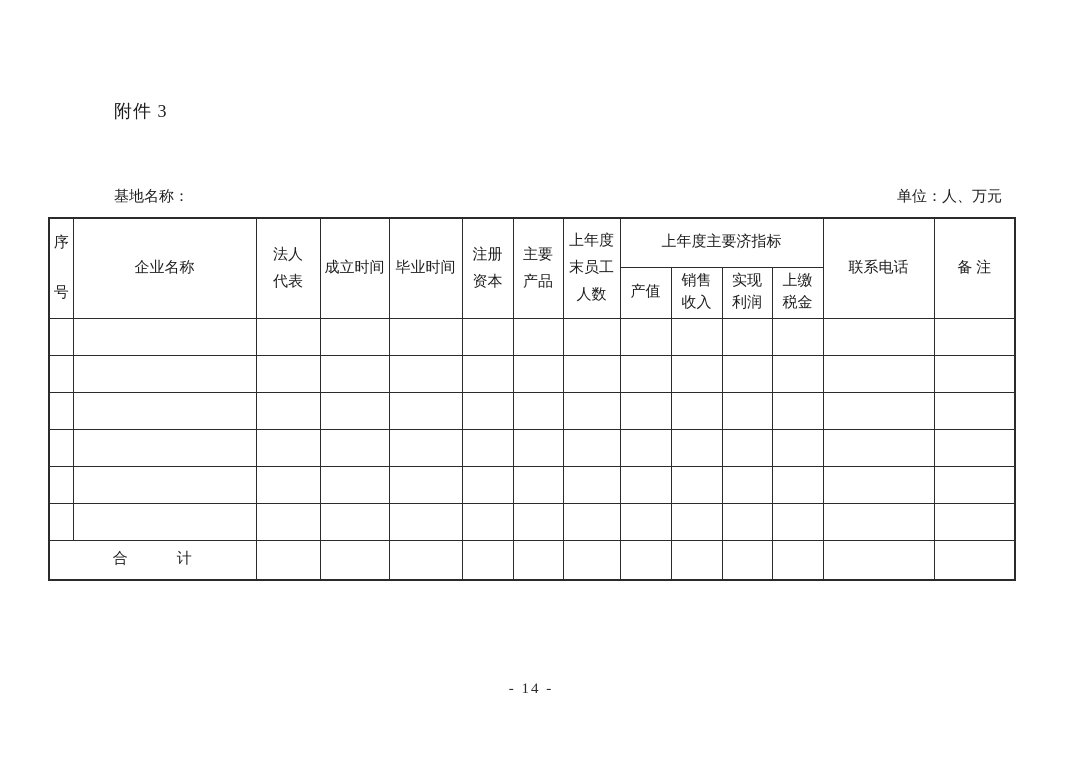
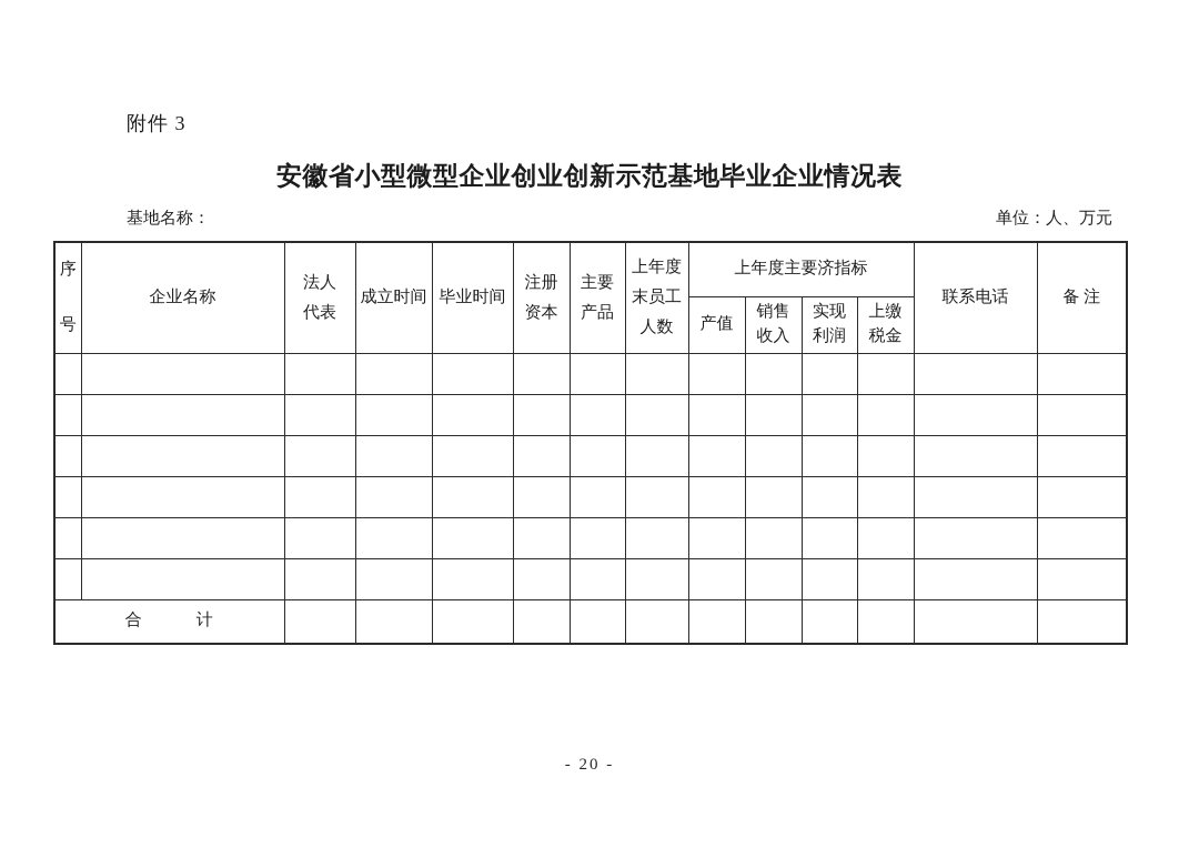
  附件 3
+ 安徽省小型微型企业创业创新示范基地毕业企业情况表
  基地名称：
  单位：人、万元
  序 号	企业名称	法人 代表	成立时间	毕业时间	注册 资本	主要 产品	上年度 末员工 人数	上年度主要济指标	联系电话	备 注
  产值	销售 收入	实现 利润	上缴 税金
  合 计
- - 14 -
+ - 20 -
